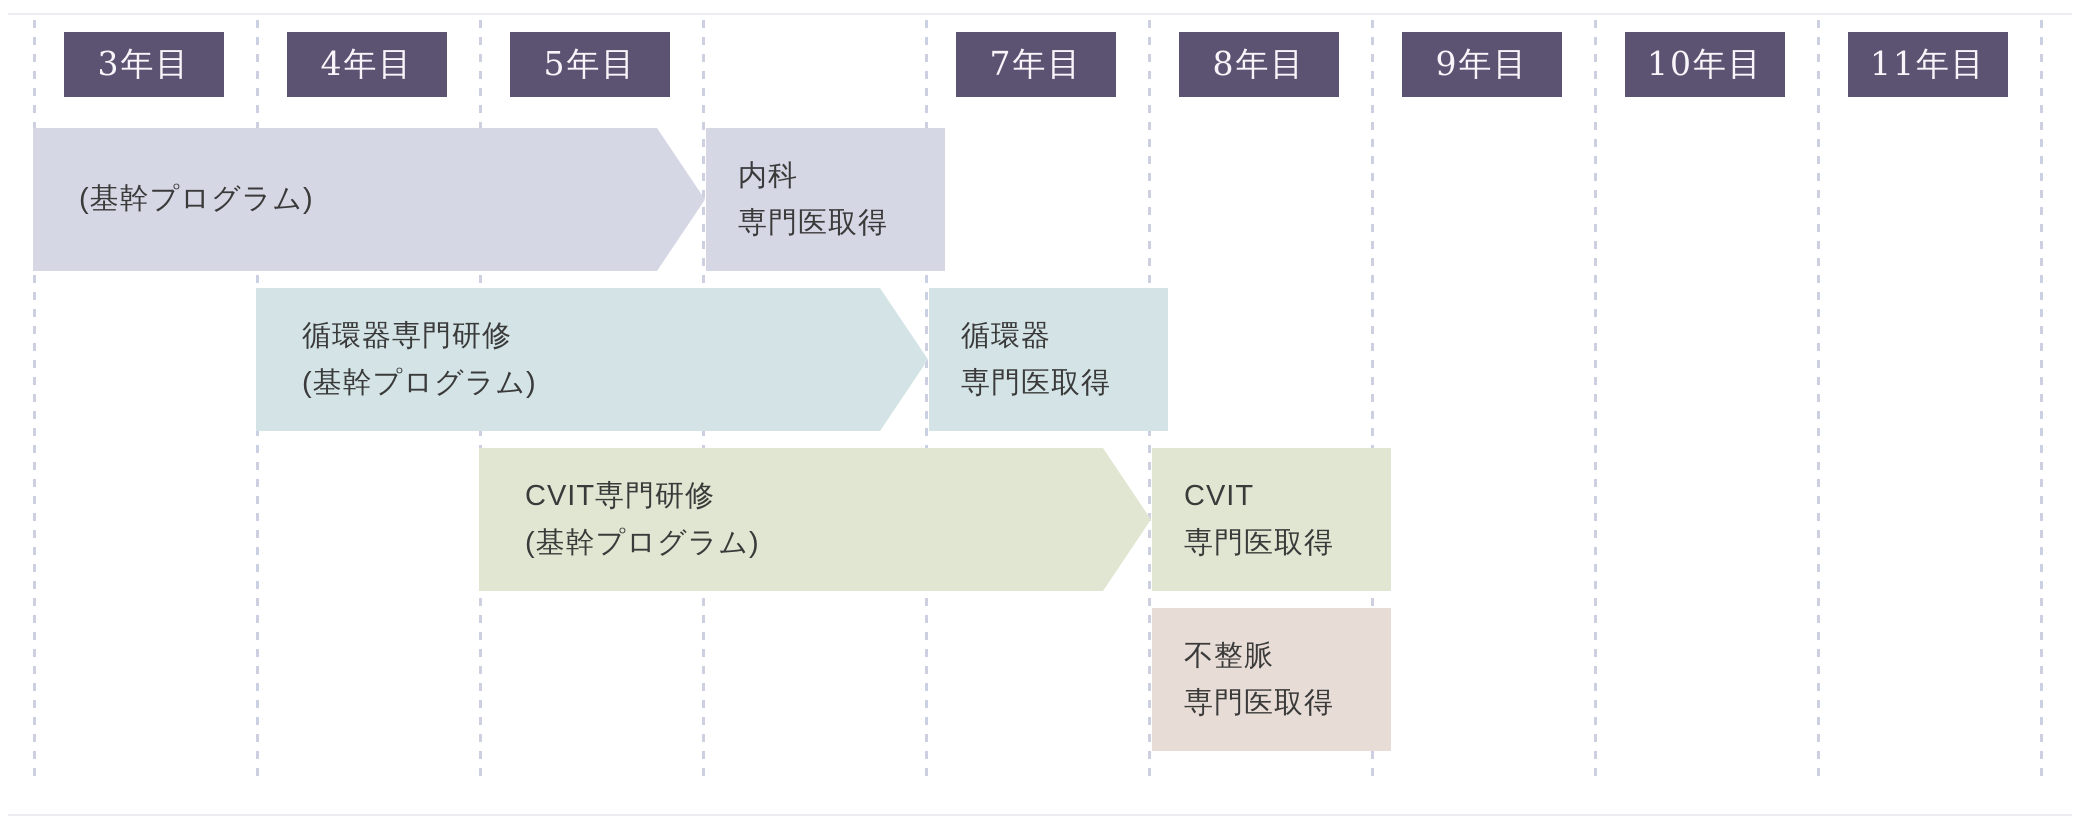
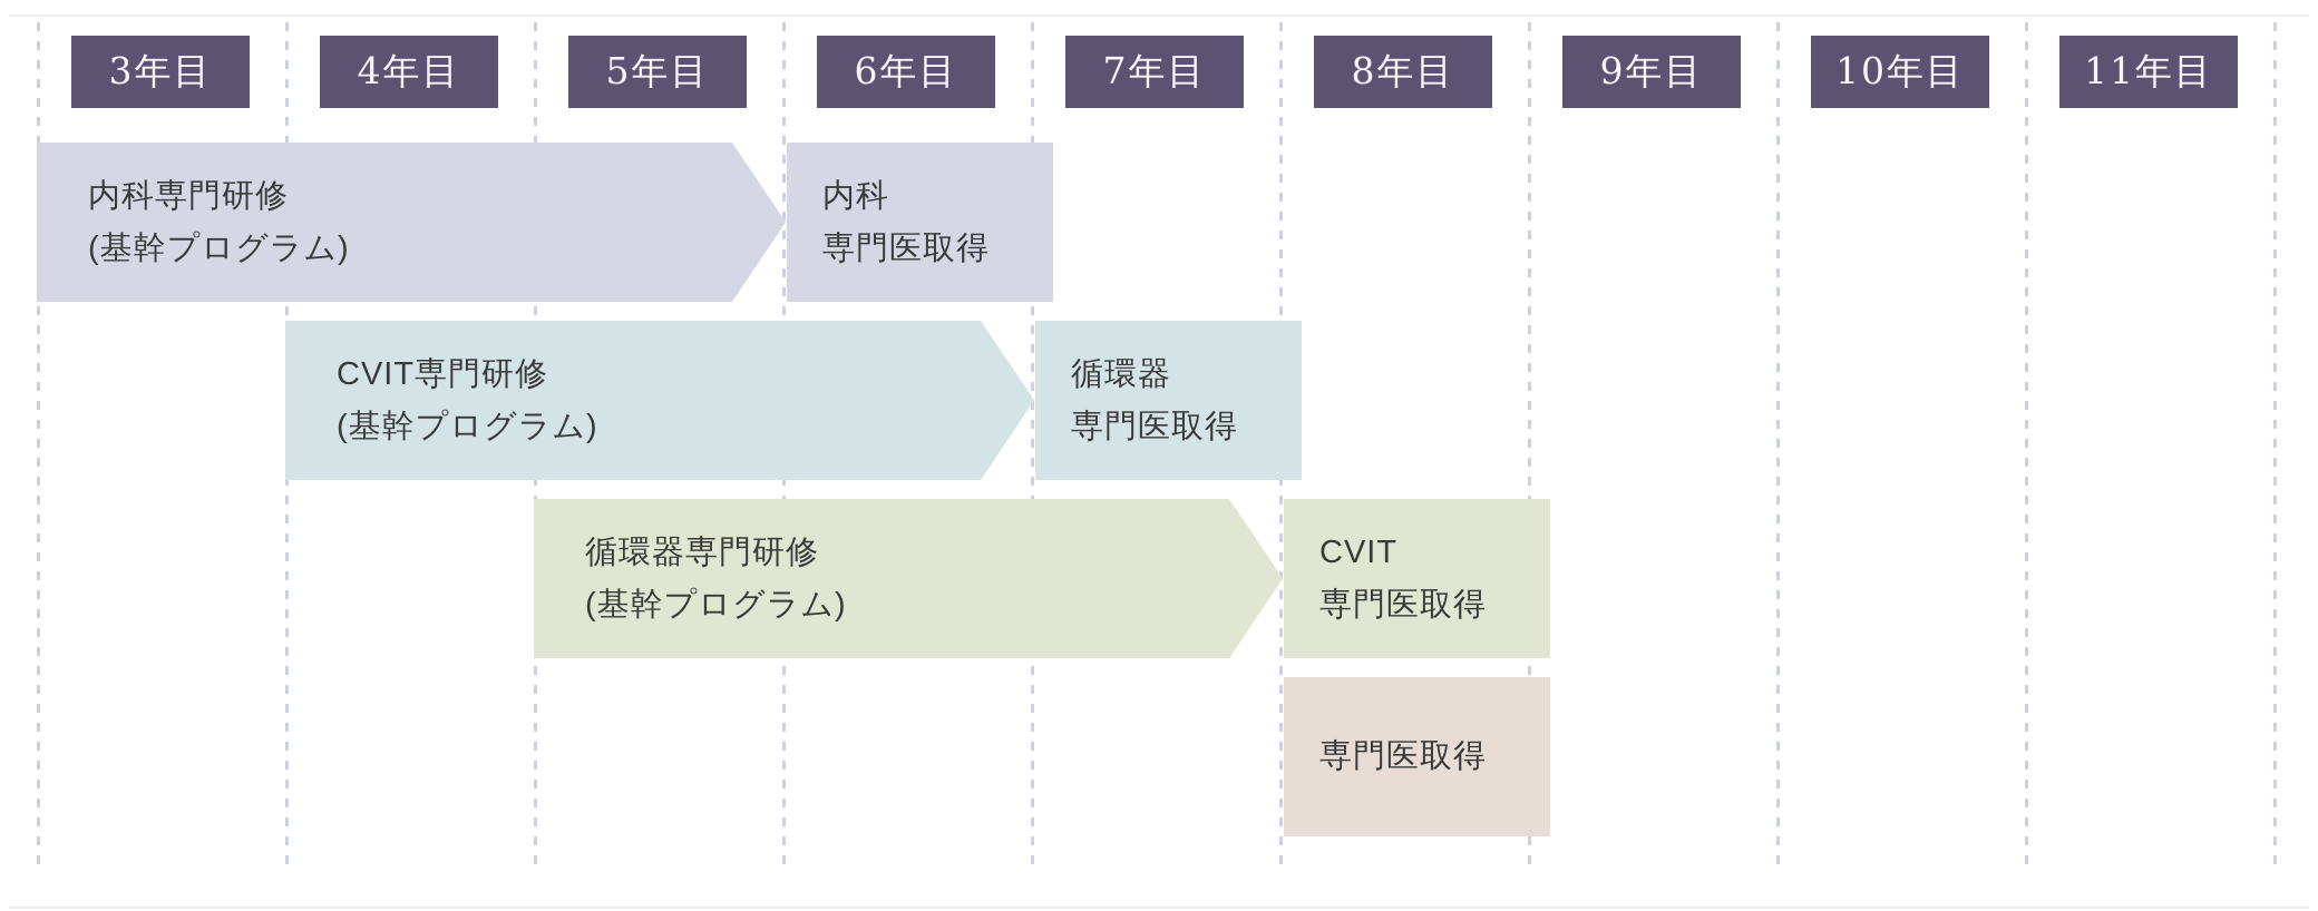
  3年目
  4年目
  5年目
+ 6年目
  7年目
  8年目
  9年目
  10年目
  11年目
+ 内科専門研修
  (基幹プログラム)
  内科
  専門医取得
- 循環器専門研修
+ CVIT専門研修
  (基幹プログラム)
  循環器
  専門医取得
- CVIT専門研修
+ 循環器専門研修
  (基幹プログラム)
  CVIT
  専門医取得
- 不整脈
  専門医取得
